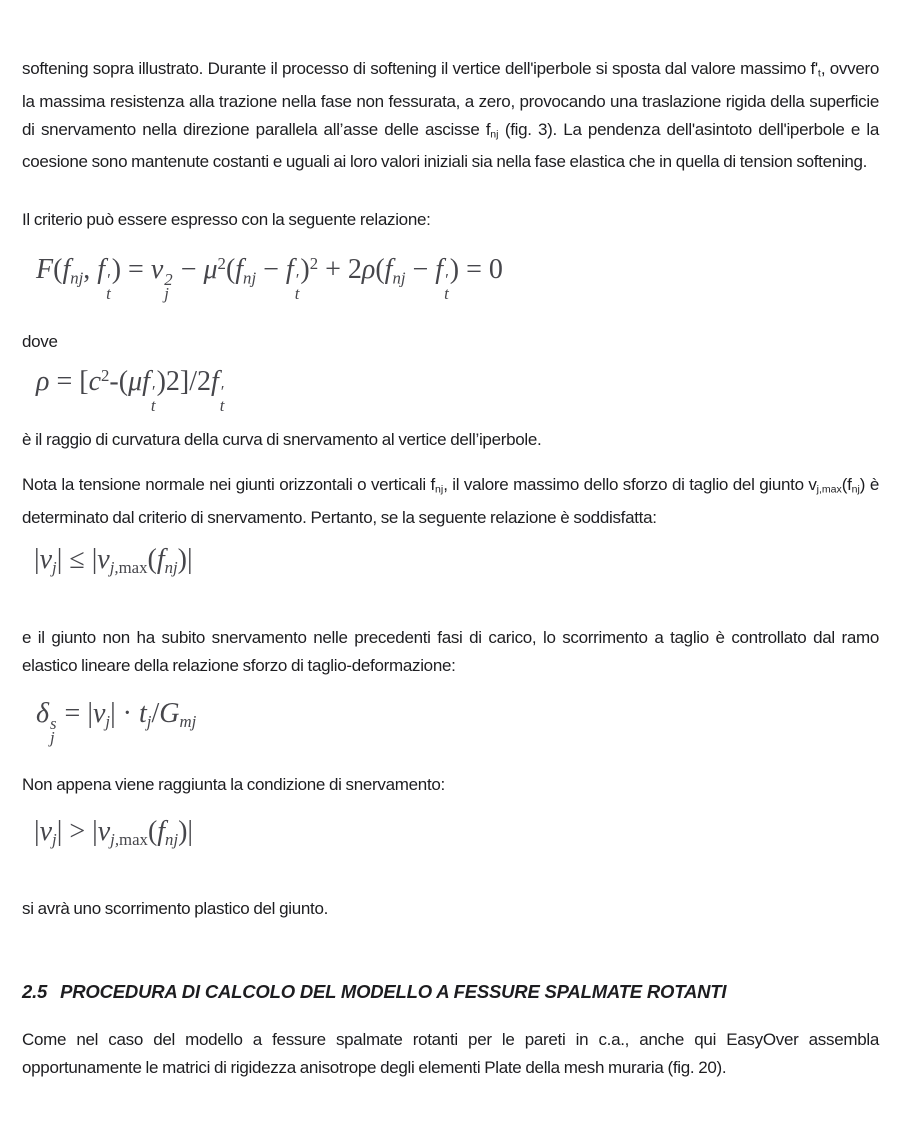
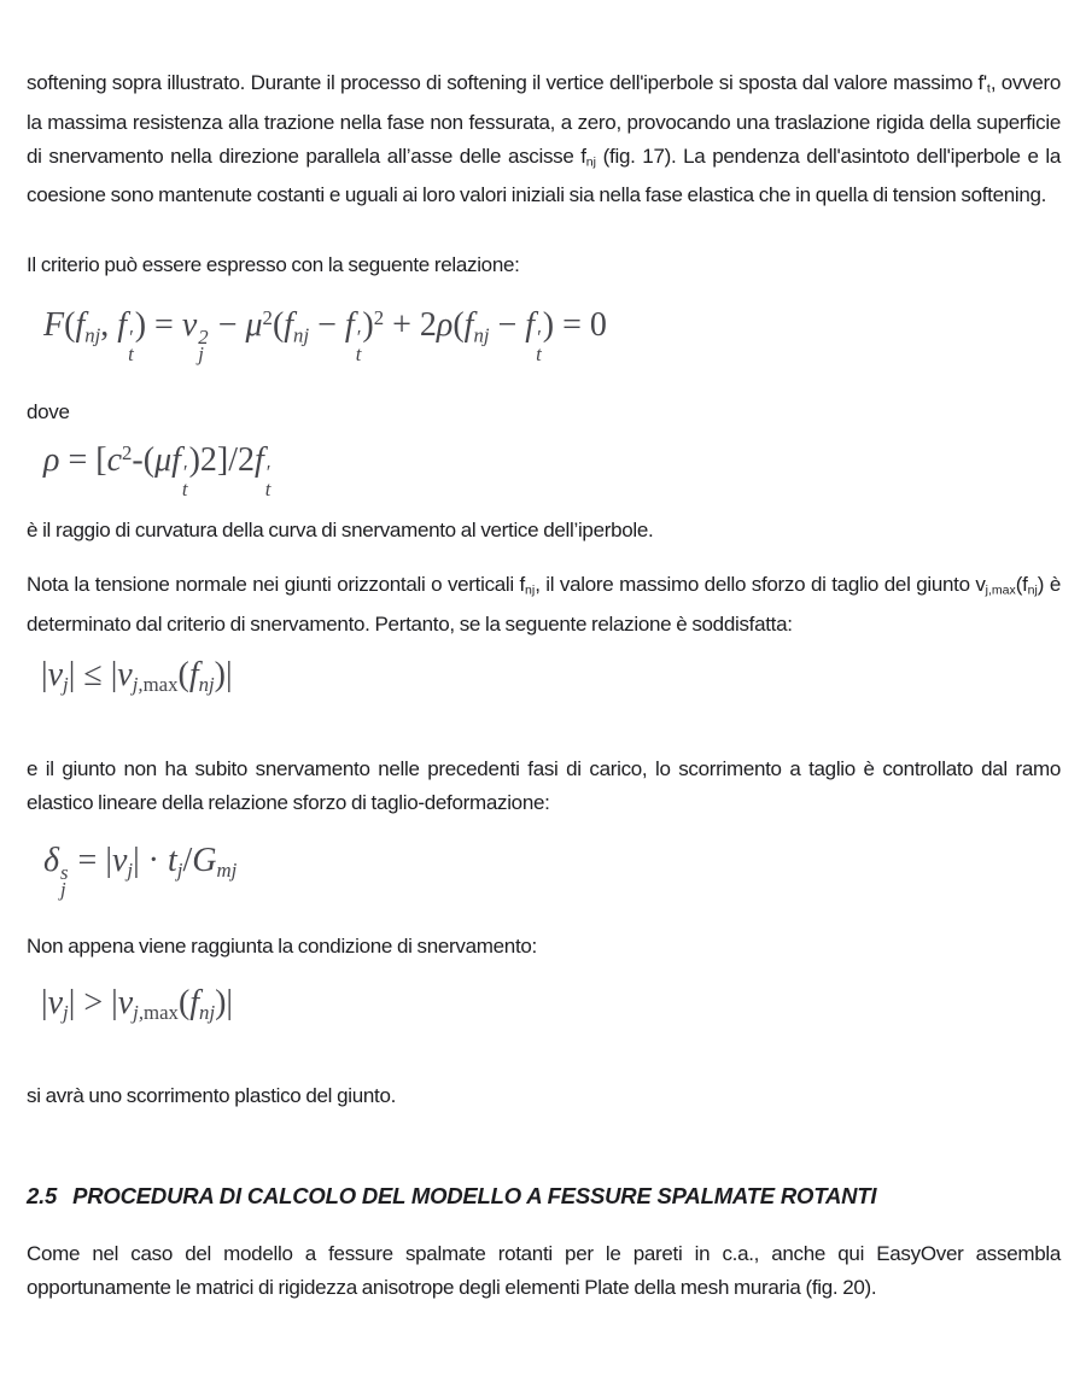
- softening sopra illustrato. Durante il processo di softening il vertice dell'iperbole si sposta dal valore massimo f't, ovvero la massima resistenza alla trazione nella fase non fessurata, a zero, provocando una traslazione rigida della superficie di snervamento nella direzione parallela all’asse delle ascisse fnj (fig. 3). La pendenza dell'asintoto dell'iperbole e la coesione sono mantenute costanti e uguali ai loro valori iniziali sia nella fase elastica che in quella di tension softening.
+ softening sopra illustrato. Durante il processo di softening il vertice dell'iperbole si sposta dal valore massimo f't, ovvero la massima resistenza alla trazione nella fase non fessurata, a zero, provocando una traslazione rigida della superficie di snervamento nella direzione parallela all’asse delle ascisse fnj (fig. 17). La pendenza dell'asintoto dell'iperbole e la coesione sono mantenute costanti e uguali ai loro valori iniziali sia nella fase elastica che in quella di tension softening.
  Il criterio può essere espresso con la seguente relazione:
  F(fnj, f
  ′
  t
  ) = v
  2
  j
  − μ2(fnj − f
  ′
  t
  )2 + 2ρ(fnj − f
  ′
  t
  ) = 0
  dove
  ρ = [c2-(μf
  ′
  t
  )2]/2f
  ′
  t
  è il raggio di curvatura della curva di snervamento al vertice dell’iperbole.
  Nota la tensione normale nei giunti orizzontali o verticali fnj, il valore massimo dello sforzo di taglio del giunto vj,max(fnj) è determinato dal criterio di snervamento. Pertanto, se la seguente relazione è soddisfatta:
  |vj| ≤ |vj,max(fnj)|
  e il giunto non ha subito snervamento nelle precedenti fasi di carico, lo scorrimento a taglio è controllato dal ramo elastico lineare della relazione sforzo di taglio-deformazione:
  δ
  s
  j
  = |vj| · tj/Gmj
  Non appena viene raggiunta la condizione di snervamento:
  |vj| > |vj,max(fnj)|
  si avrà uno scorrimento plastico del giunto.
  2.5 PROCEDURA DI CALCOLO DEL MODELLO A FESSURE SPALMATE ROTANTI
  Come nel caso del modello a fessure spalmate rotanti per le pareti in c.a., anche qui EasyOver assembla opportunamente le matrici di rigidezza anisotrope degli elementi Plate della mesh muraria (fig. 20).
